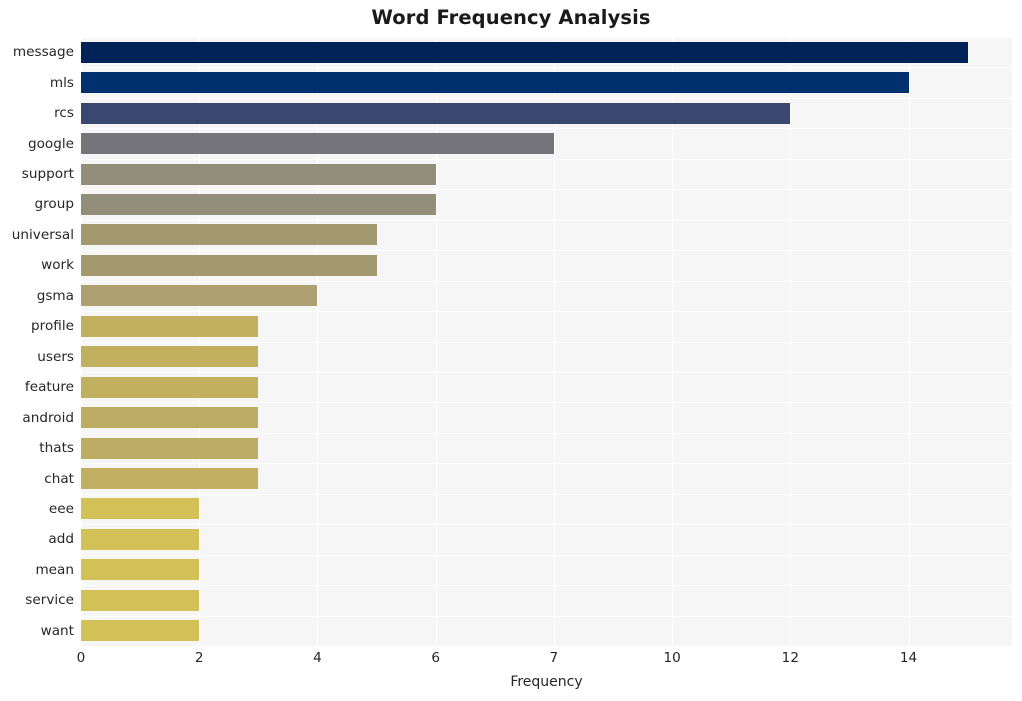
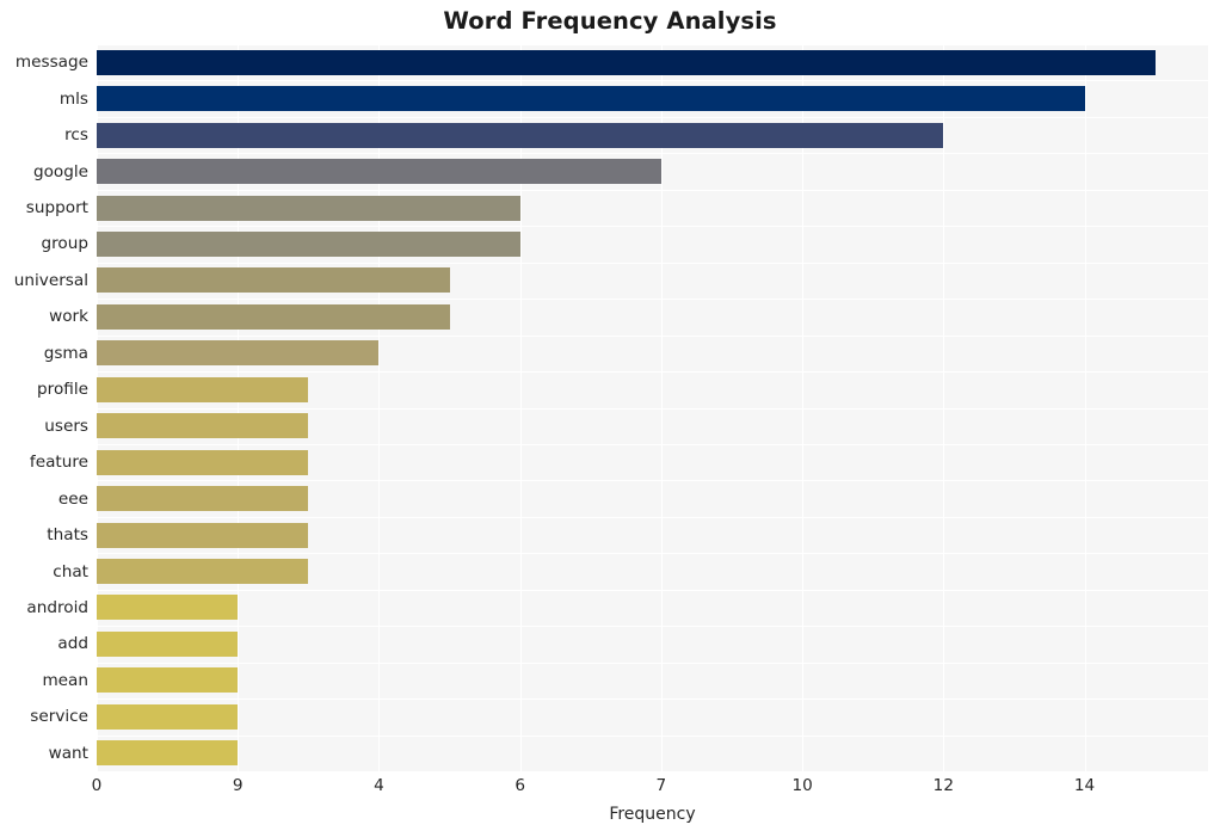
  Word Frequency Analysis
  message
  mls
  rcs
  google
  support
  group
  universal
  work
  gsma
  profile
  users
  feature
- android
+ eee
  thats
  chat
- eee
+ android
  add
  mean
  service
  want
  0
- 2
+ 9
  4
  6
  7
  10
  12
  14
  Frequency
